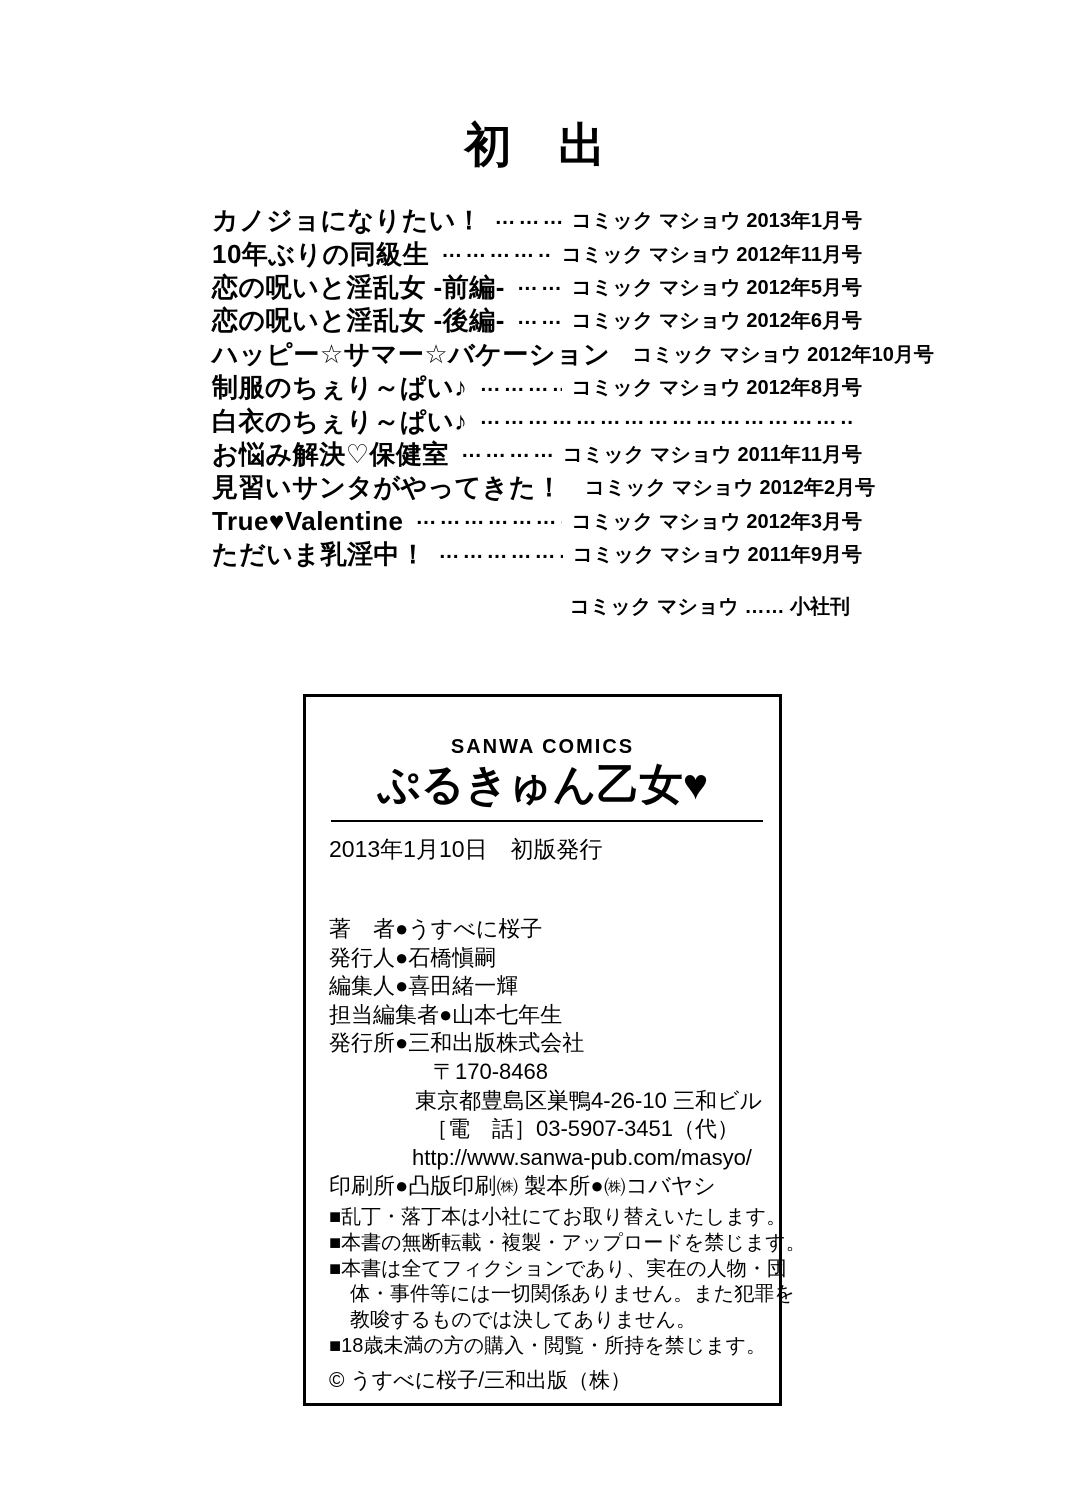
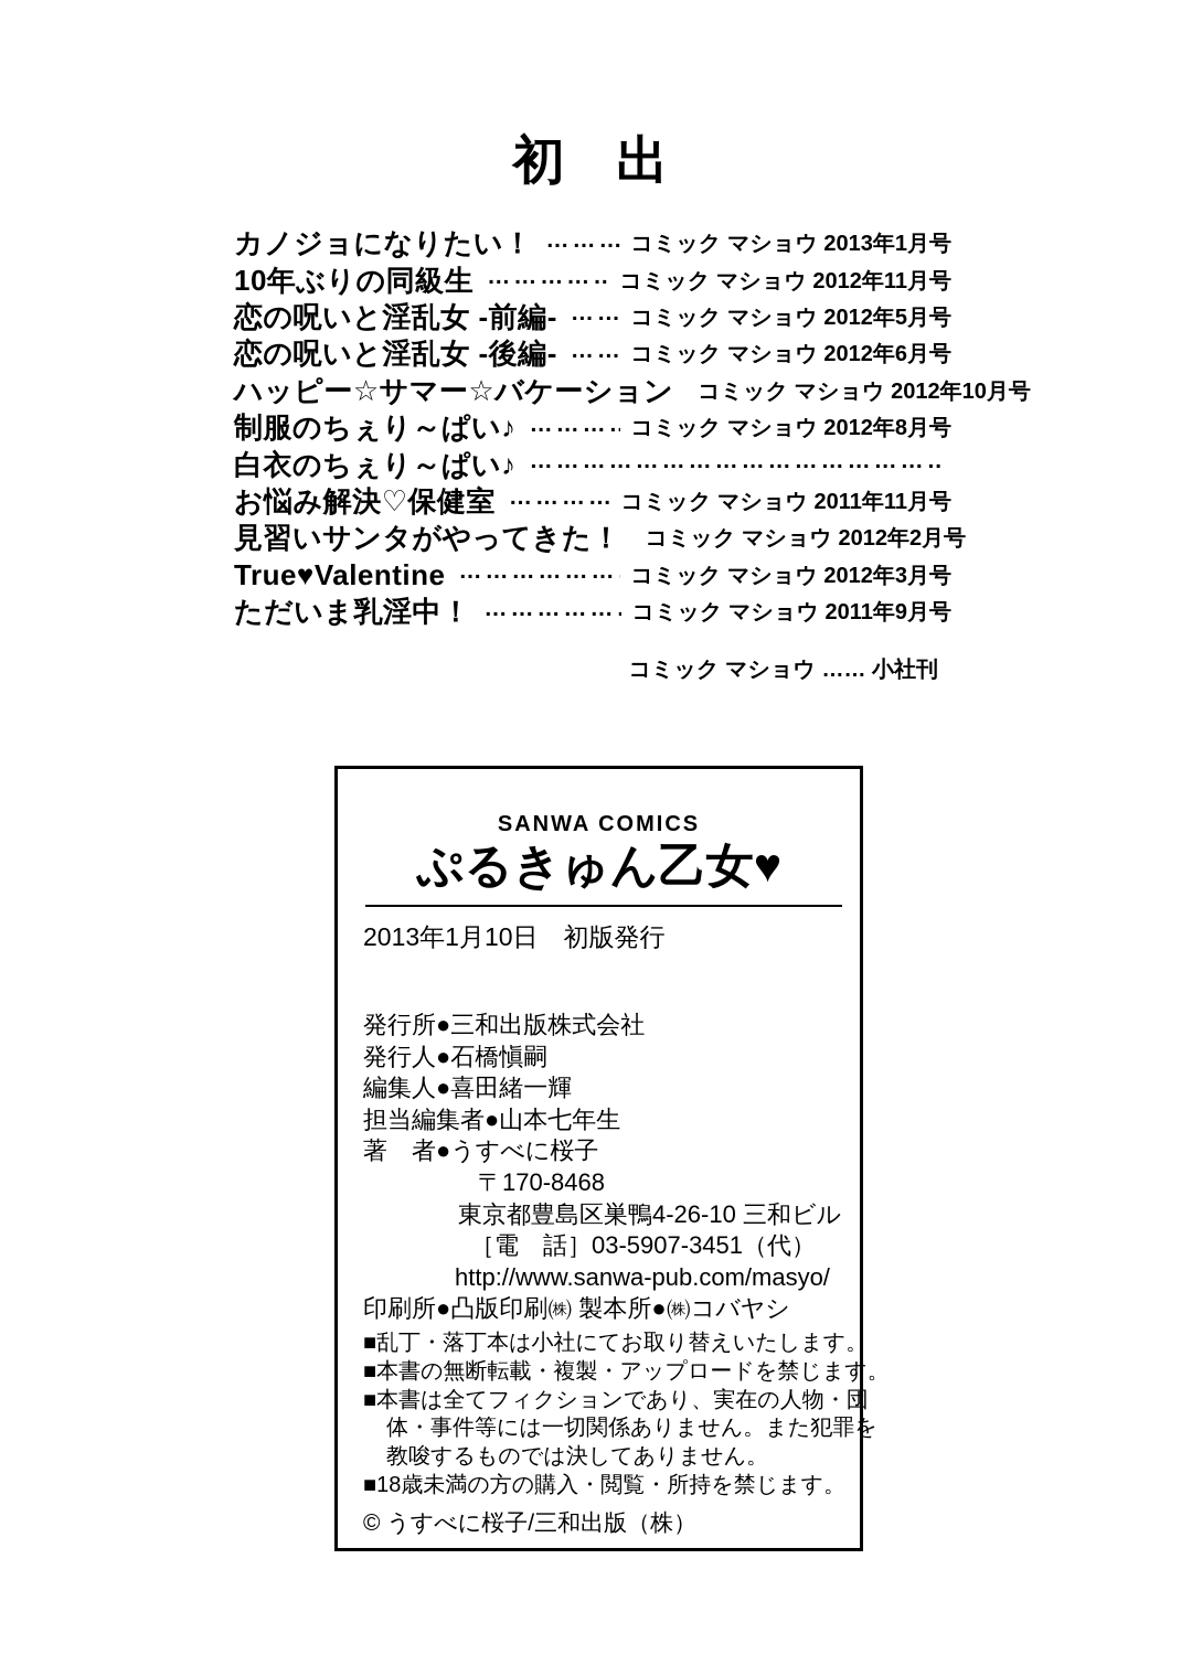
  初 出
  カノジョになりたい！
  コミック マショウ 2013年1月号
  10年ぶりの同級生
  コミック マショウ 2012年11月号
  恋の呪いと淫乱女 -前編-
  コミック マショウ 2012年5月号
  恋の呪いと淫乱女 -後編-
  コミック マショウ 2012年6月号
  ハッピー☆サマー☆バケーション
  コミック マショウ 2012年10月号
  制服のちぇり～ぱい♪
  コミック マショウ 2012年8月号
  白衣のちぇり～ぱい♪
  お悩み解決♡保健室
  コミック マショウ 2011年11月号
  見習いサンタがやってきた！
  コミック マショウ 2012年2月号
  True♥Valentine
  コミック マショウ 2012年3月号
  ただいま乳淫中！
  コミック マショウ 2011年9月号
  コミック マショウ …… 小社刊
  SANWA COMICS
  ぷるきゅん乙女♥
  2013年1月10日 初版発行
- 著 者●うすべに桜子
+ 発行所●三和出版株式会社
  発行人●石橋愼嗣
  編集人●喜田緒一輝
  担当編集者●山本七年生
- 発行所●三和出版株式会社
+ 著 者●うすべに桜子
  〒170-8468
  東京都豊島区巣鴨4-26-10 三和ビル
  ［電 話］03-5907-3451（代）
  http://www.sanwa-pub.com/masyo/
  印刷所●凸版印刷㈱ 製本所●㈱コバヤシ
  ■乱丁・落丁本は小社にてお取り替えいたします。
  ■本書の無断転載・複製・アップロードを禁じます。
  ■本書は全てフィクションであり、実在の人物・団
  体・事件等には一切関係ありません。また犯罪を
  教唆するものでは決してありません。
  ■18歳未満の方の購入・閲覧・所持を禁じます。
  © うすべに桜子/三和出版（株）
